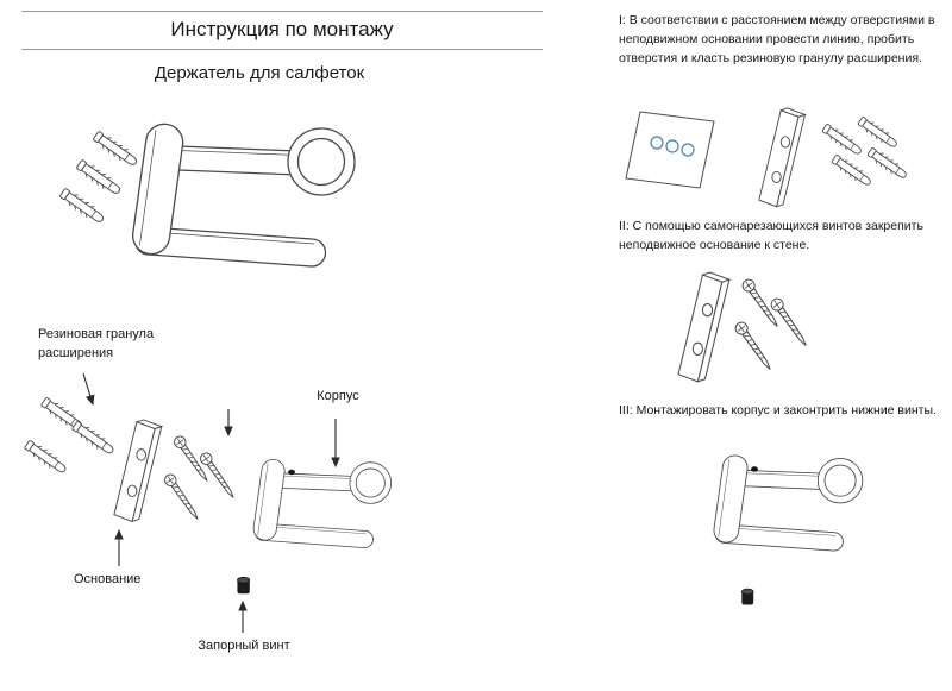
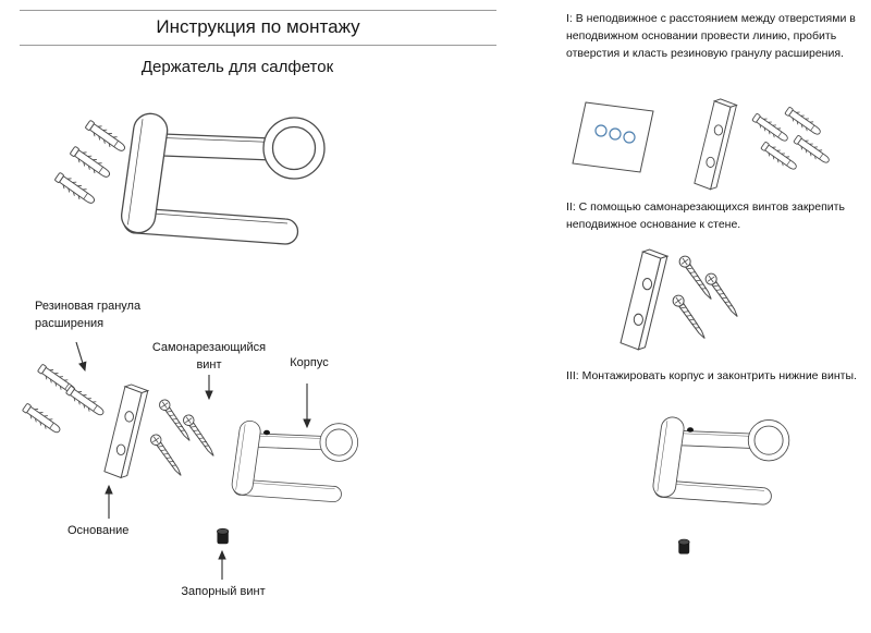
  Инструкция по монтажу
  Держатель для салфеток
  Резиновая гранула расширения
+ Самонарезающийся винт
  Корпус
  Основание
  Запорный винт
- I: В соответствии с расстоянием между отверстиями в неподвижном основании провести линию, пробить отверстия и класть резиновую гранулу расширения.
+ I: В неподвижное с расстоянием между отверстиями в неподвижном основании провести линию, пробить отверстия и класть резиновую гранулу расширения.
  II: С помощью самонарезающихся винтов закрепить неподвижное основание к стене.
  III: Монтажировать корпус и законтрить нижние винты.
